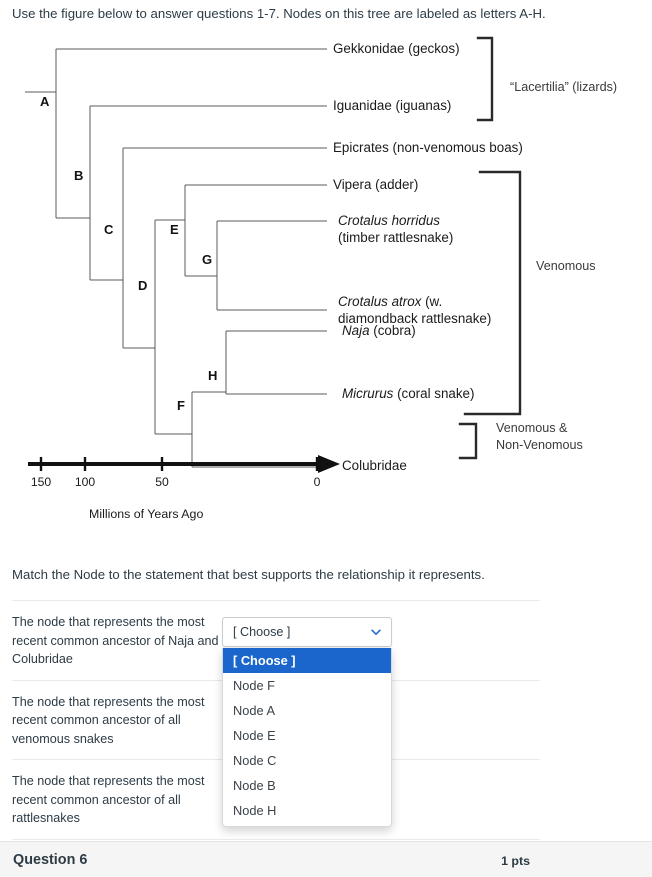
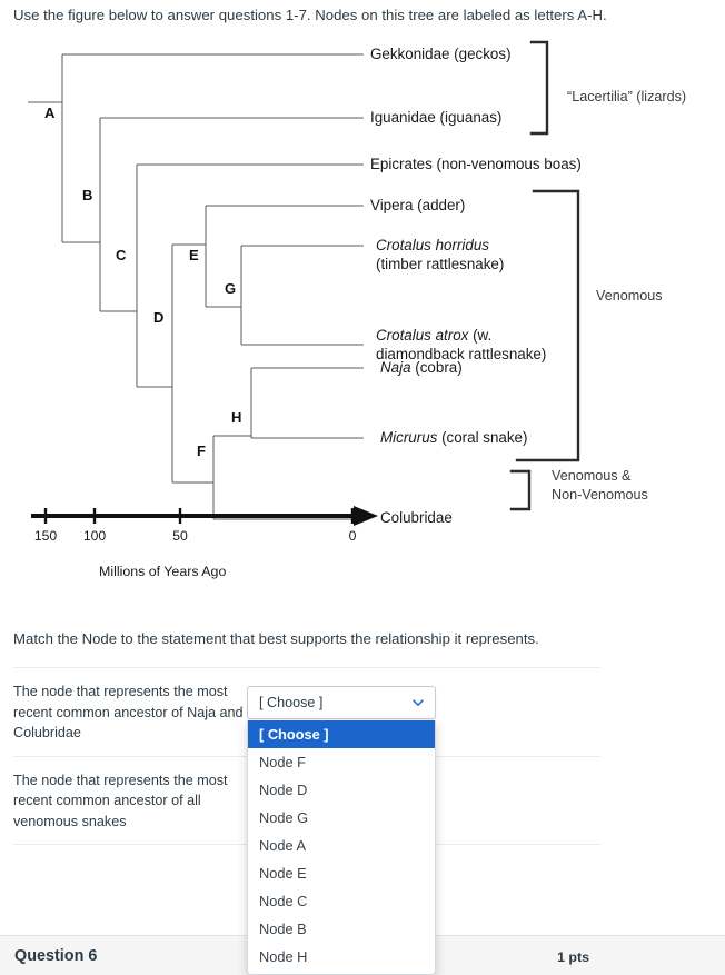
  Use the figure below to answer questions 1-7. Nodes on this tree are labeled as letters A-H.
  Gekkonidae (geckos)
  Iguanidae (iguanas)
  Epicrates (non-venomous boas)
  Vipera (adder)
  Crotalus horridus
  (timber rattlesnake)
  Crotalus atrox (w.
  diamondback rattlesnake)
  Naja (cobra)
  Micrurus (coral snake)
  Colubridae
  A
  B
  C
  D
  E
  F
  G
  H
  “Lacertilia” (lizards)
  Venomous
  Venomous &
  Non-Venomous
  150
  100
  50
  0
  Millions of Years Ago
  Match the Node to the statement that best supports the relationship it represents.
  The node that represents the most recent common ancestor of Naja and Colubridae
  The node that represents the most recent common ancestor of all venomous snakes
- The node that represents the most recent common ancestor of all rattlesnakes
  [ Choose ]
  [ Choose ]
  Node F
+ Node D
+ Node G
  Node A
  Node E
  Node C
  Node B
  Node H
  Question 6
  1 pts
